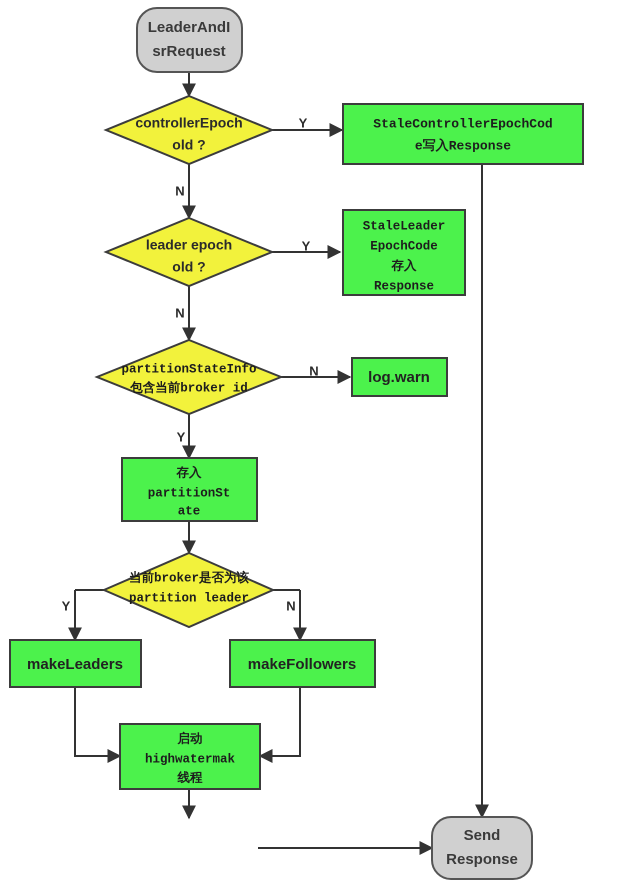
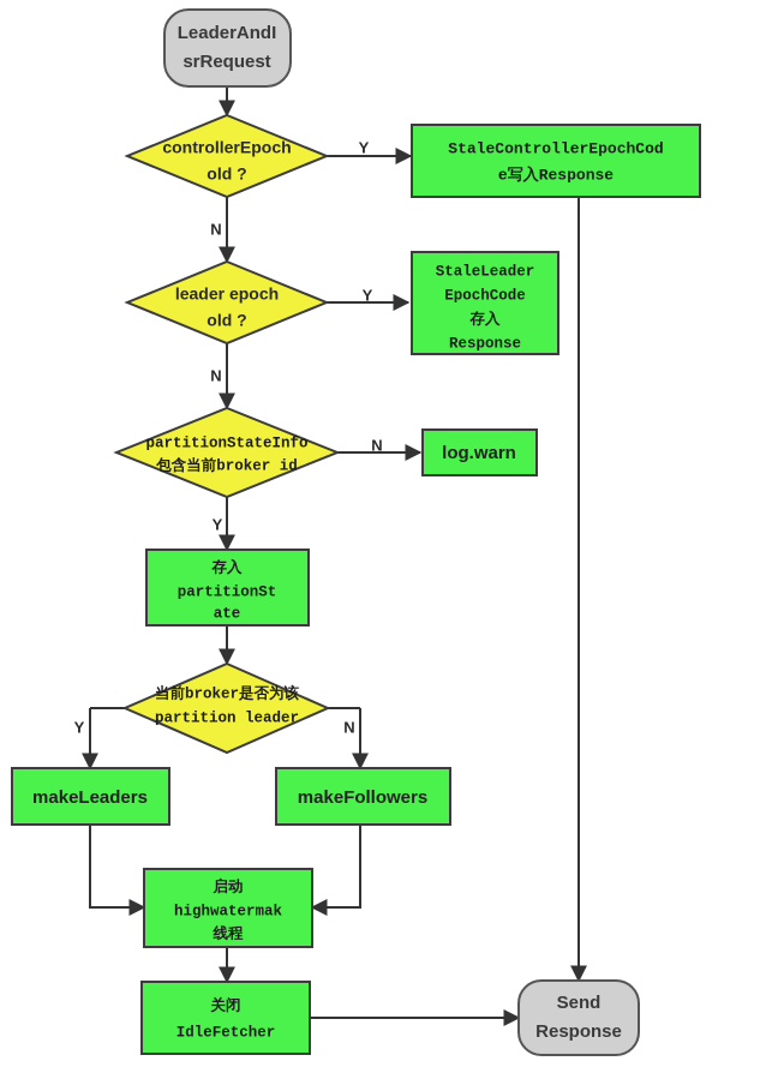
  Y
  N
  Y
  N
  N
  Y
  Y
  N
  LeaderAndI
  srRequest
  controllerEpoch
  old ?
  StaleControllerEpochCod
  e写入Response
  leader epoch
  old ?
  StaleLeader
  EpochCode
  存入
  Response
  partitionStateInfo
  包含当前broker id
  log.warn
  存入
  partitionSt
  ate
  当前broker是否为该
  partition leader
  makeLeaders
  makeFollowers
  启动
  highwatermak
  线程
+ 关闭
+ IdleFetcher
  Send
  Response
